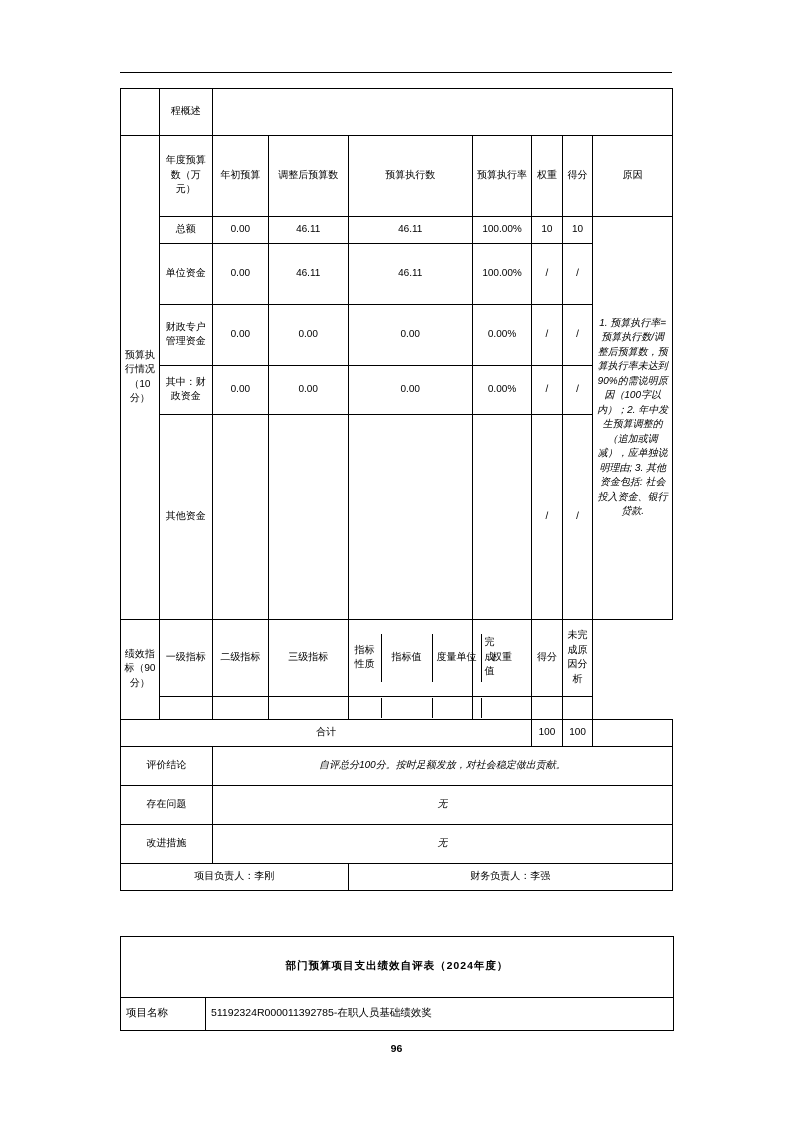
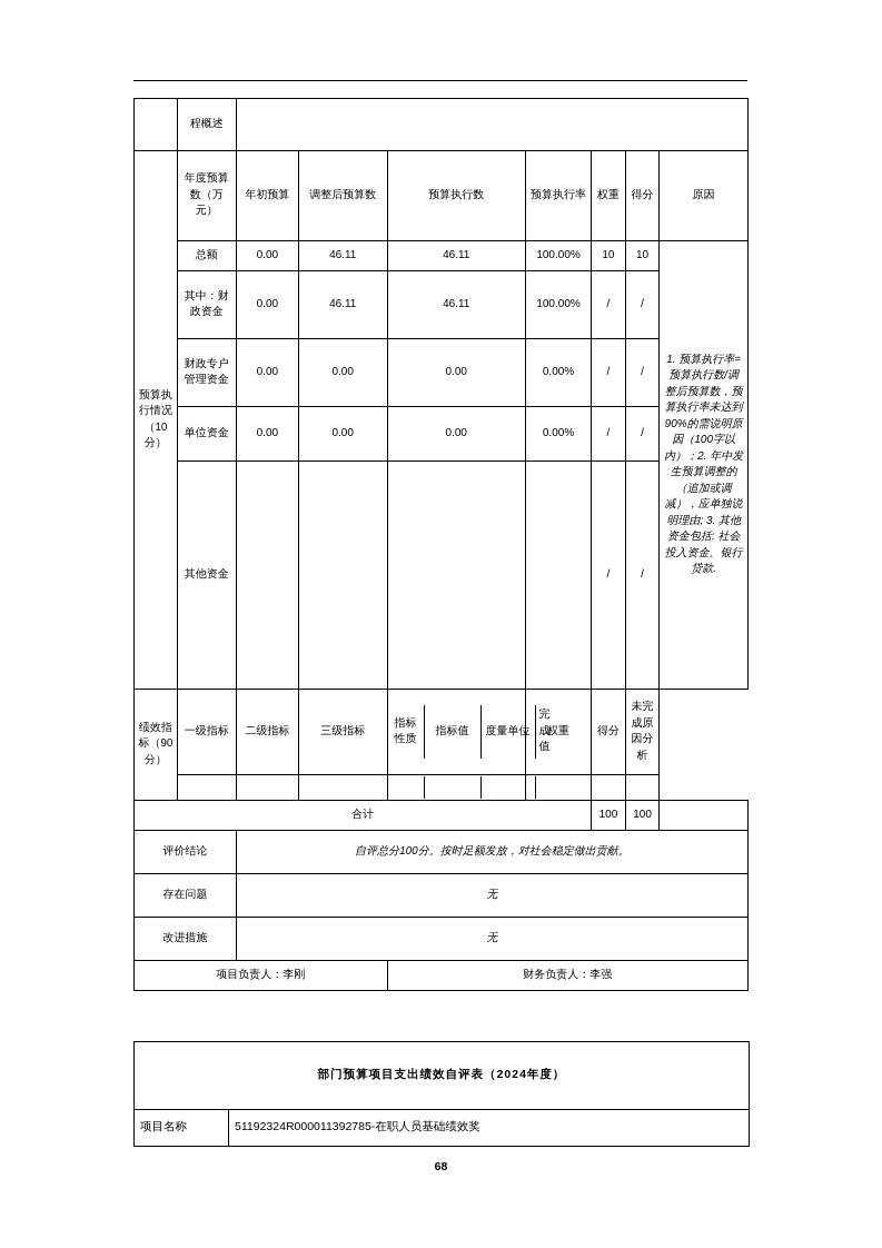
  	程概述
  预算执行情况（10分）	年度预算数（万元）	年初预算	调整后预算数	预算执行数	预算执行率	权重	得分	原因
  总额	0.00	46.11	46.11	100.00%	10	10	1. 预算执行率=预算执行数/调整后预算数，预算执行率未达到90%的需说明原因（100字以内）；2. 年中发生预算调整的（追加或调减），应单独说明理由; 3. 其他资金包括: 社会投入资金、银行贷款.
- 单位资金	0.00	46.11	46.11	100.00%	/	/
+ 其中：财政资金	0.00	46.11	46.11	100.00%	/	/
  财政专户管理资金	0.00	0.00	0.00	0.00%	/	/
- 其中：财政资金	0.00	0.00	0.00	0.00%	/	/
+ 单位资金	0.00	0.00	0.00	0.00%	/	/
  其他资金					/	/
  绩效指标（90分）	一级指标	二级指标	三级指标
  指标性质	指标值	度量单位	完成值
  					权重	得分	未完成原因分析
  合计	100	100
  评价结论	自评总分100分。按时足额发放，对社会稳定做出贡献。
  存在问题	无
  改进措施	无
  项目负责人：李刚	财务负责人：李强
  部门预算项目支出绩效自评表（2024年度）
  项目名称	51192324R000011392785-在职人员基础绩效奖
- 96
+ 68
